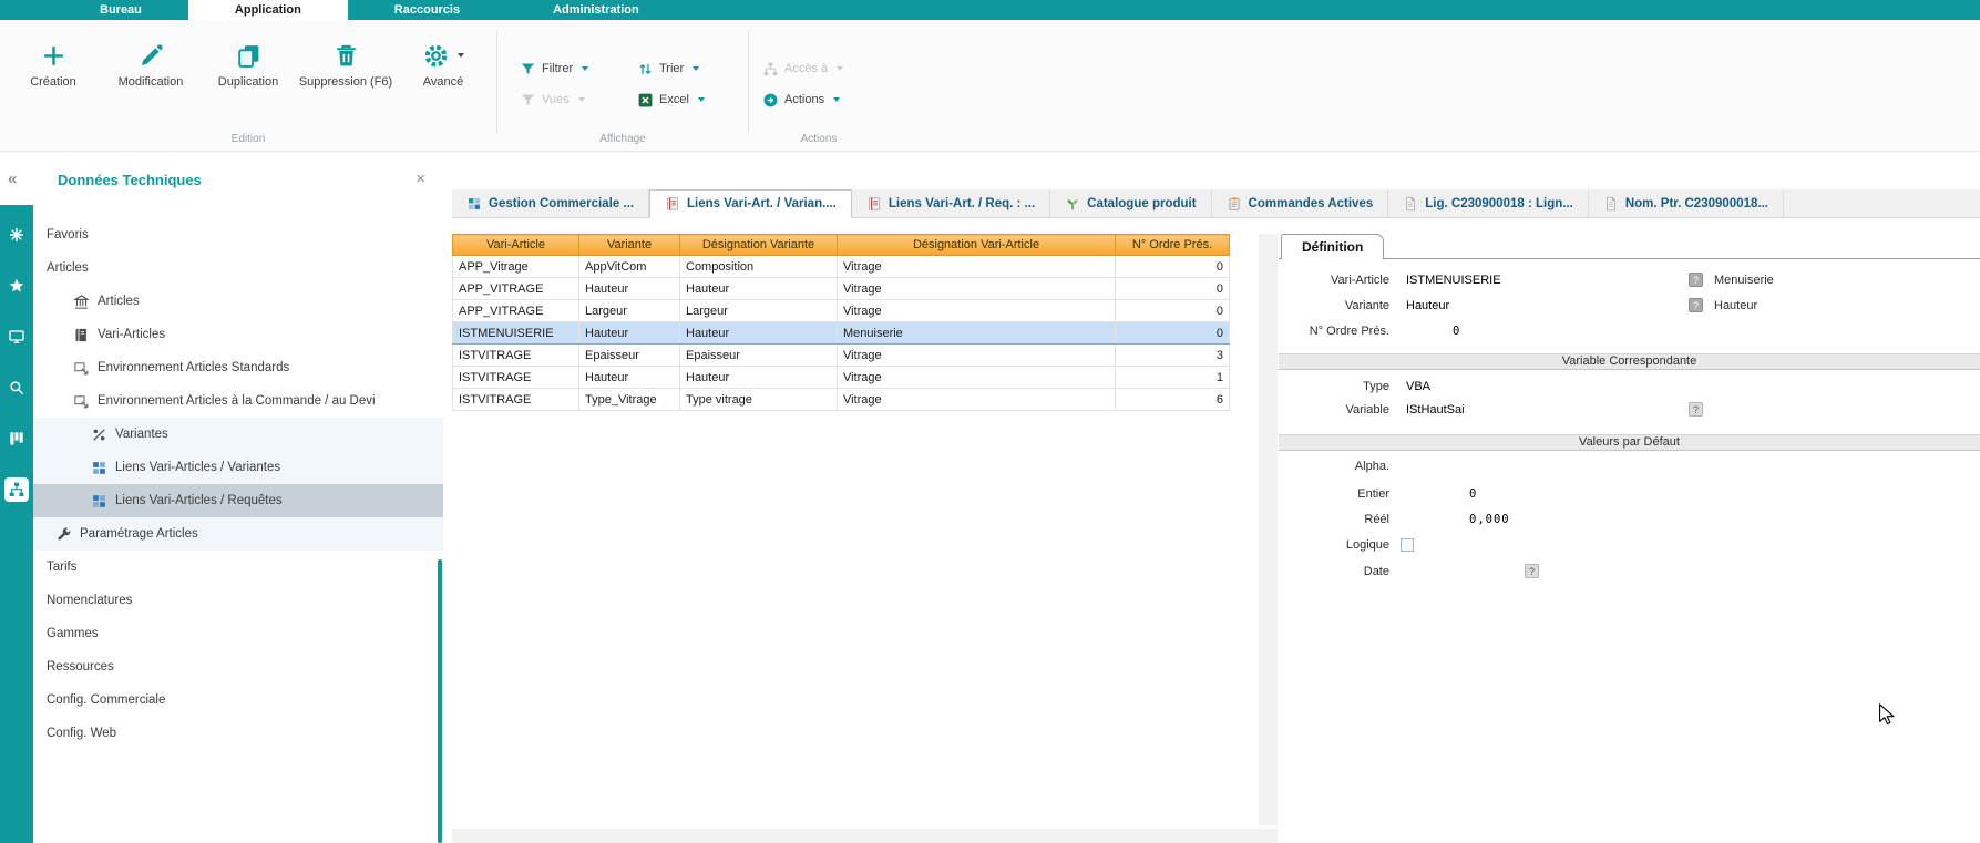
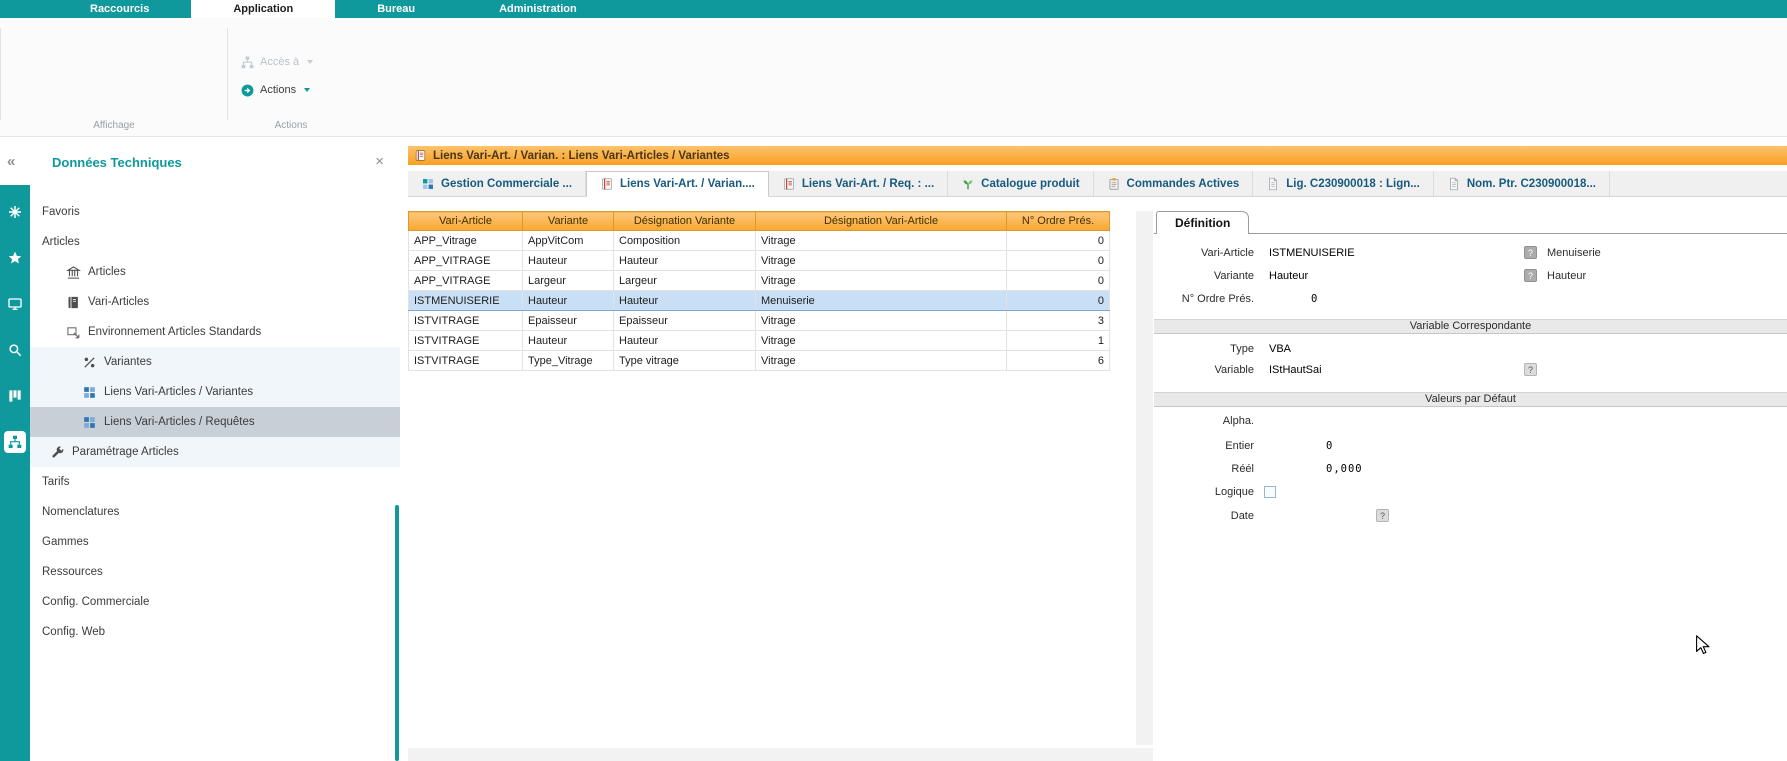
- Bureau
+ Raccourcis
  Application
- Raccourcis
+ Bureau
  Administration
- Création
- Modification
- Duplication
- Suppression (F6)
- Avancé
- Edition
- Filtrer
- Trier
- Vues
- Excel
  Affichage
  Accès à
  Actions
  Actions
  «
  Données Techniques
  ×
  Favoris
  Articles
  Articles
  Vari-Articles
  Environnement Articles Standards
- Environnement Articles à la Commande / au Devi
  Variantes
  Liens Vari-Articles / Variantes
  Liens Vari-Articles / Requêtes
  Paramétrage Articles
  Tarifs
  Nomenclatures
  Gammes
  Ressources
  Config. Commerciale
  Config. Web
+ Liens Vari-Art. / Varian. : Liens Vari-Articles / Variantes
  Gestion Commerciale ...
  Liens Vari-Art. / Varian....
  Liens Vari-Art. / Req. : ...
  Catalogue produit
  Commandes Actives
  Lig. C230900018 : Lign...
  Nom. Ptr. C230900018...
  Vari-Article	Variante	Désignation Variante	Désignation Vari-Article	N° Ordre Prés.
  APP_Vitrage	AppVitCom	Composition	Vitrage	0
  APP_VITRAGE	Hauteur	Hauteur	Vitrage	0
  APP_VITRAGE	Largeur	Largeur	Vitrage	0
  ISTMENUISERIE	Hauteur	Hauteur	Menuiserie	0
  ISTVITRAGE	Epaisseur	Epaisseur	Vitrage	3
  ISTVITRAGE	Hauteur	Hauteur	Vitrage	1
  ISTVITRAGE	Type_Vitrage	Type vitrage	Vitrage	6
  Définition
  Vari-Article
  ISTMENUISERIE
  ?
  Menuiserie
  Variante
  Hauteur
  ?
  Hauteur
  N° Ordre Prés.
  0
  Variable Correspondante
  Type
  VBA
  Variable
  IStHautSai
  ?
  Valeurs par Défaut
  Alpha.
  Entier
  0
  Réél
  0,000
  Logique
  Date
  ?
